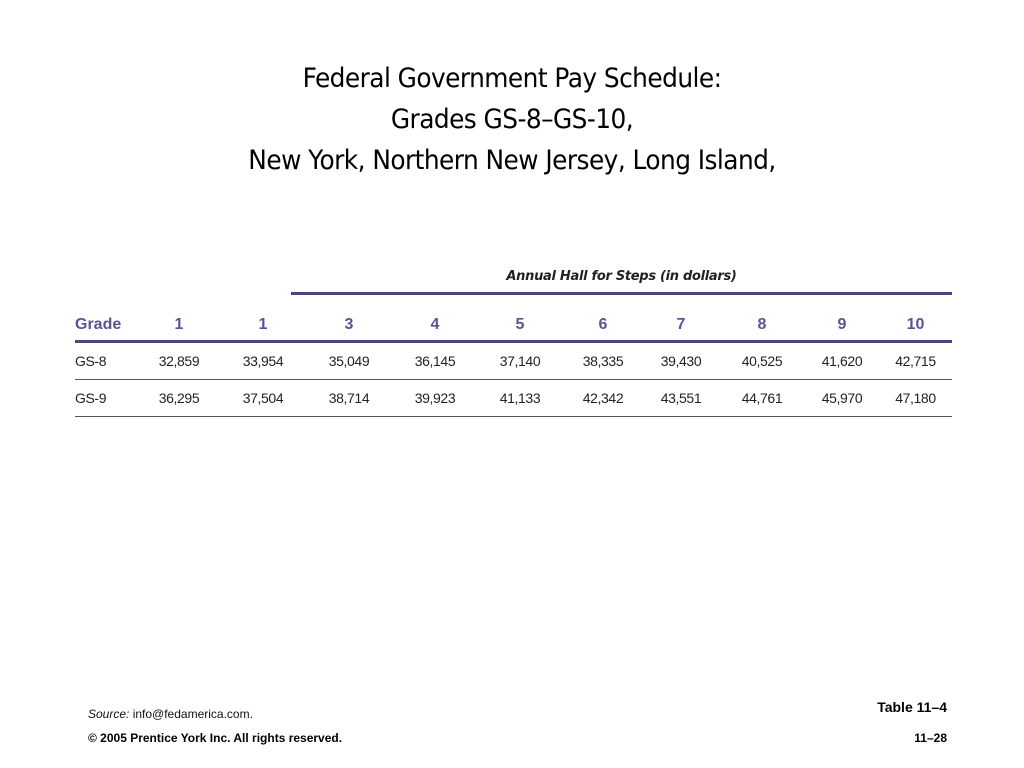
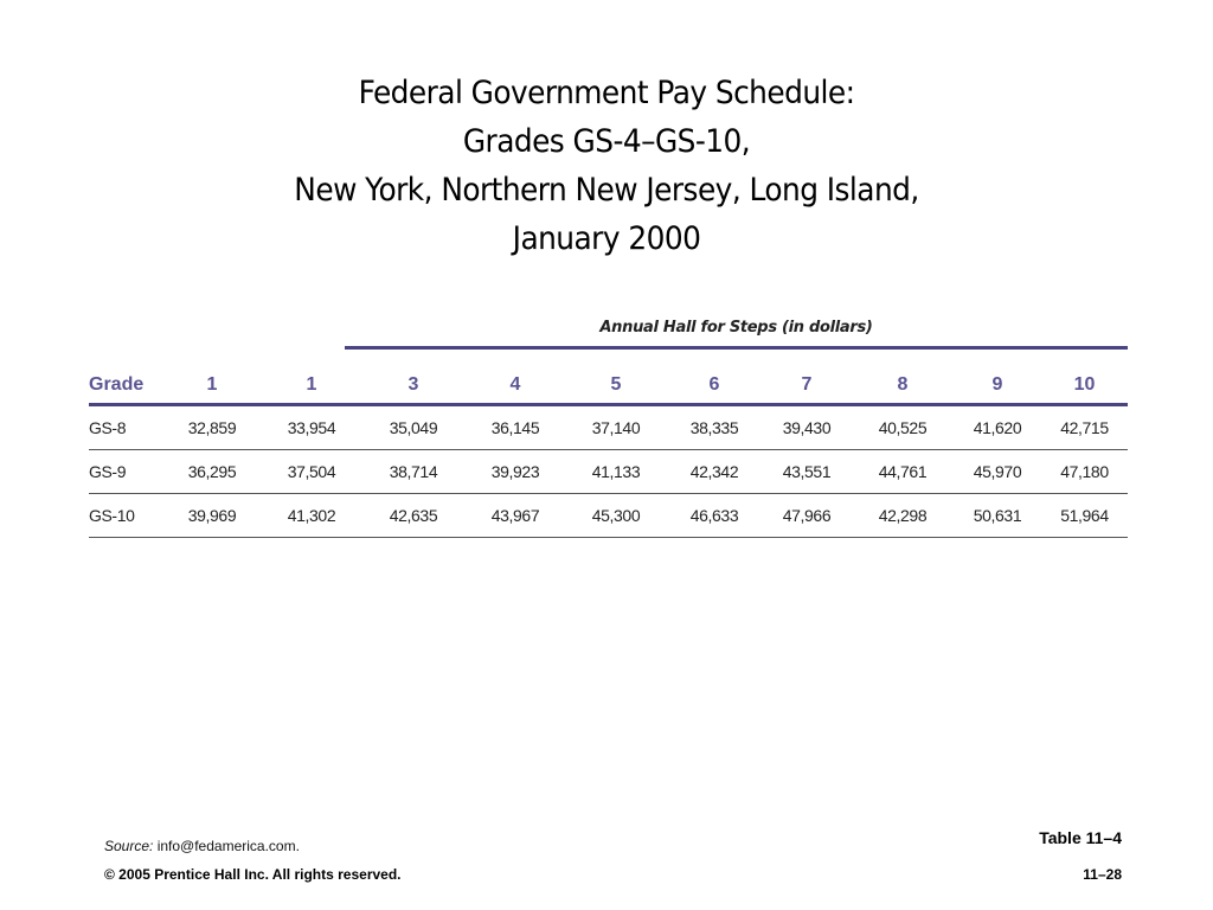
  Federal Government Pay Schedule:
- Grades GS-8–GS-10,
+ Grades GS-4–GS-10,
  New York, Northern New Jersey, Long Island,
+ January 2000
  Annual Hall for Steps (in dollars)
  Grade	1	1	3	4	5	6	7	8	9	10
  GS-8	32,859	33,954	35,049	36,145	37,140	38,335	39,430	40,525	41,620	42,715
  GS-9	36,295	37,504	38,714	39,923	41,133	42,342	43,551	44,761	45,970	47,180
+ GS-10	39,969	41,302	42,635	43,967	45,300	46,633	47,966	42,298	50,631	51,964
  Source: info@fedamerica.com.
  Table 11–4
- © 2005 Prentice York Inc. All rights reserved.
+ © 2005 Prentice Hall Inc. All rights reserved.
  11–28
